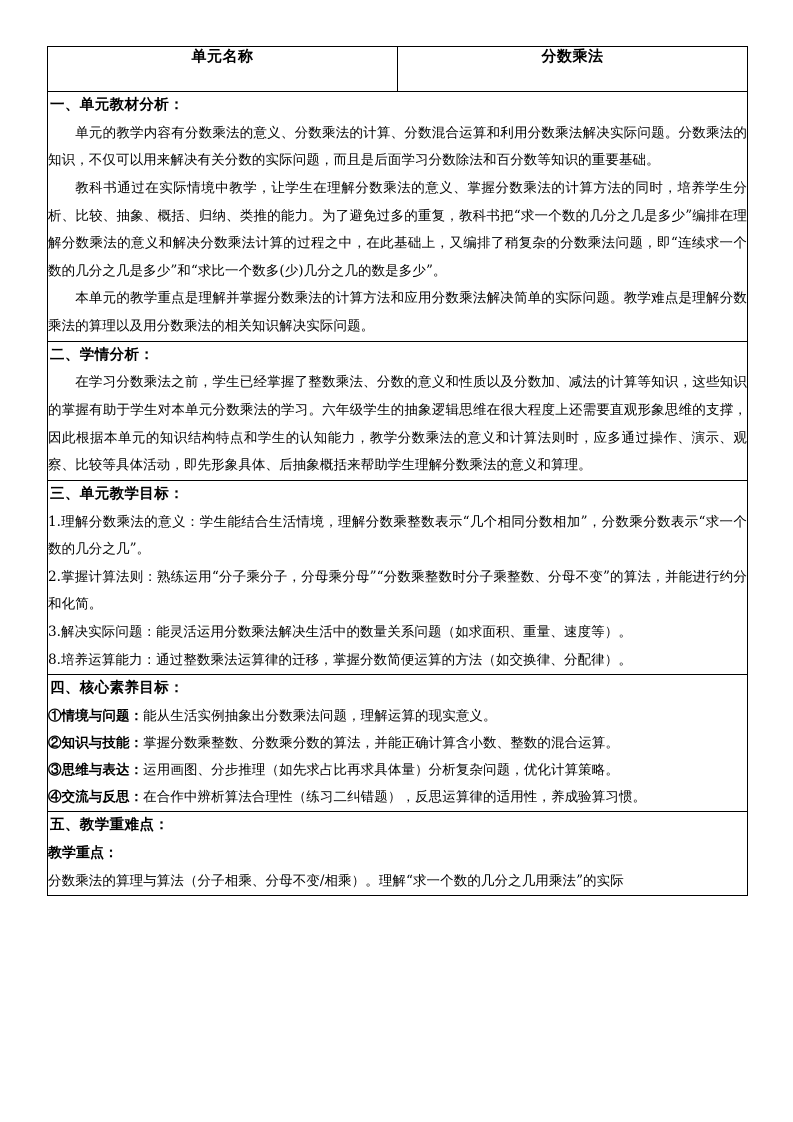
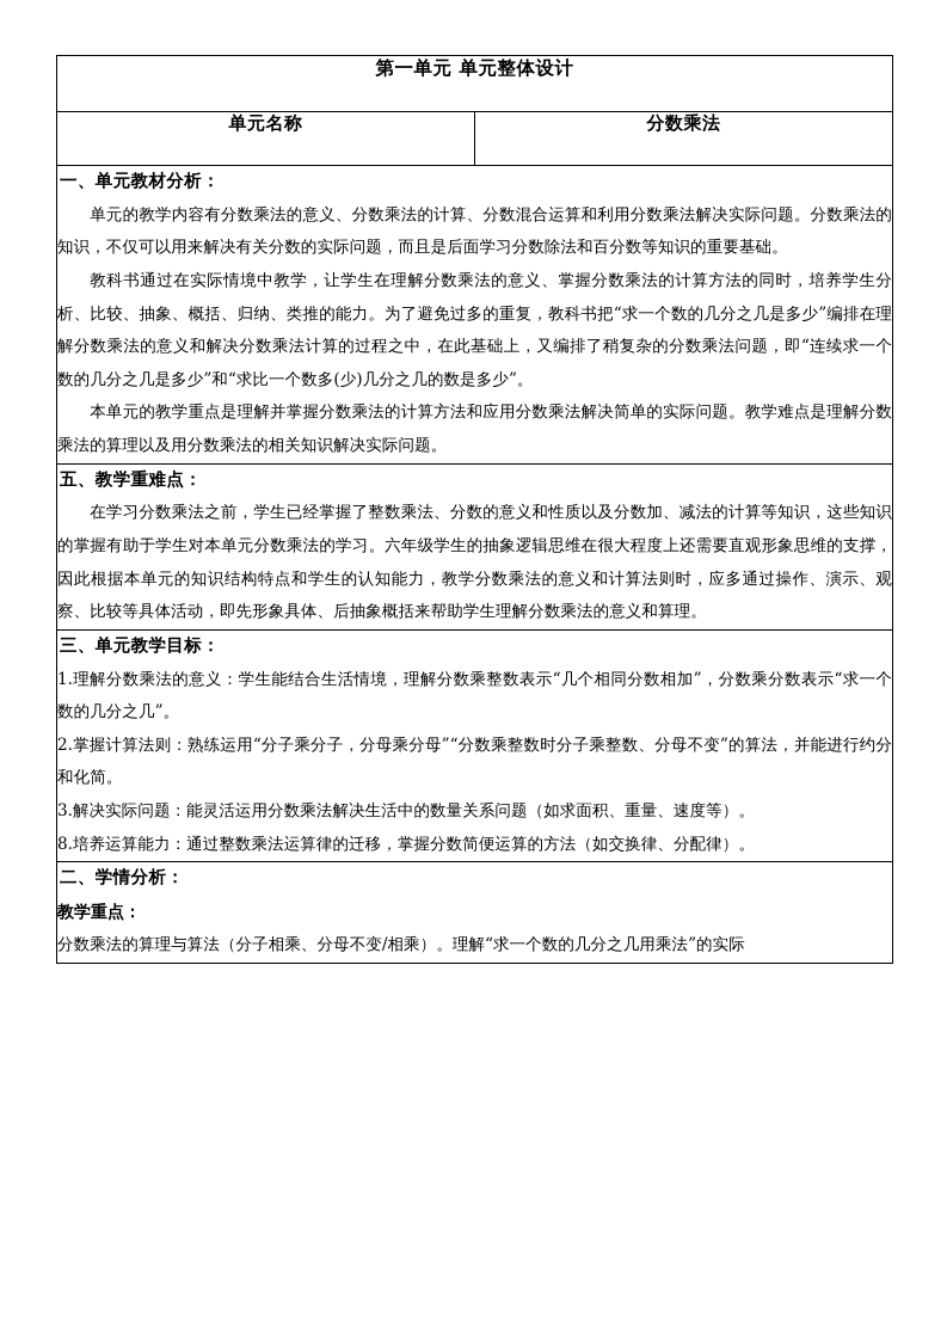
+ 第一单元 单元整体设计
  单元名称	分数乘法
  一、单元教材分析： 单元的教学内容有分数乘法的意义、分数乘法的计算、分数混合运算和利用分数乘法解决实际问题。分数乘法的知识，不仅可以用来解决有关分数的实际问题，而且是后面学习分数除法和百分数等知识的重要基础。 教科书通过在实际情境中教学，让学生在理解分数乘法的意义、掌握分数乘法的计算方法的同时，培养学生分析、比较、抽象、概括、归纳、类推的能力。为了避免过多的重复，教科书把“求一个数的几分之几是多少”编排在理解分数乘法的意义和解决分数乘法计算的过程之中，在此基础上，又编排了稍复杂的分数乘法问题，即“连续求一个数的几分之几是多少”和“求比一个数多(少)几分之几的数是多少”。 本单元的教学重点是理解并掌握分数乘法的计算方法和应用分数乘法解决简单的实际问题。教学难点是理解分数乘法的算理以及用分数乘法的相关知识解决实际问题。
- 二、学情分析： 在学习分数乘法之前，学生已经掌握了整数乘法、分数的意义和性质以及分数加、减法的计算等知识，这些知识的掌握有助于学生对本单元分数乘法的学习。六年级学生的抽象逻辑思维在很大程度上还需要直观形象思维的支撑，因此根据本单元的知识结构特点和学生的认知能力，教学分数乘法的意义和计算法则时，应多通过操作、演示、观察、比较等具体活动，即先形象具体、后抽象概括来帮助学生理解分数乘法的意义和算理。
+ 五、教学重难点： 在学习分数乘法之前，学生已经掌握了整数乘法、分数的意义和性质以及分数加、减法的计算等知识，这些知识的掌握有助于学生对本单元分数乘法的学习。六年级学生的抽象逻辑思维在很大程度上还需要直观形象思维的支撑，因此根据本单元的知识结构特点和学生的认知能力，教学分数乘法的意义和计算法则时，应多通过操作、演示、观察、比较等具体活动，即先形象具体、后抽象概括来帮助学生理解分数乘法的意义和算理。
  三、单元教学目标： 1.理解分数乘法的意义：学生能结合生活情境，理解分数乘整数表示“几个相同分数相加”，分数乘分数表示“求一个数的几分之几”。 2.掌握计算法则：熟练运用“分子乘分子，分母乘分母”“分数乘整数时分子乘整数、分母不变”的算法，并能进行约分和化简。 3.解决实际问题：能灵活运用分数乘法解决生活中的数量关系问题（如求面积、重量、速度等）。 8.培养运算能力：通过整数乘法运算律的迁移，掌握分数简便运算的方法（如交换律、分配律）。
- 四、核心素养目标： ①情境与问题：能从生活实例抽象出分数乘法问题，理解运算的现实意义。 ②知识与技能：掌握分数乘整数、分数乘分数的算法，并能正确计算含小数、整数的混合运算。 ③思维与表达：运用画图、分步推理（如先求占比再求具体量）分析复杂问题，优化计算策略。 ④交流与反思：在合作中辨析算法合理性（练习二纠错题），反思运算律的适用性，养成验算习惯。
- 五、教学重难点： 教学重点： 分数乘法的算理与算法（分子相乘、分母不变/相乘）。理解“求一个数的几分之几用乘法”的实际
+ 二、学情分析： 教学重点： 分数乘法的算理与算法（分子相乘、分母不变/相乘）。理解“求一个数的几分之几用乘法”的实际
